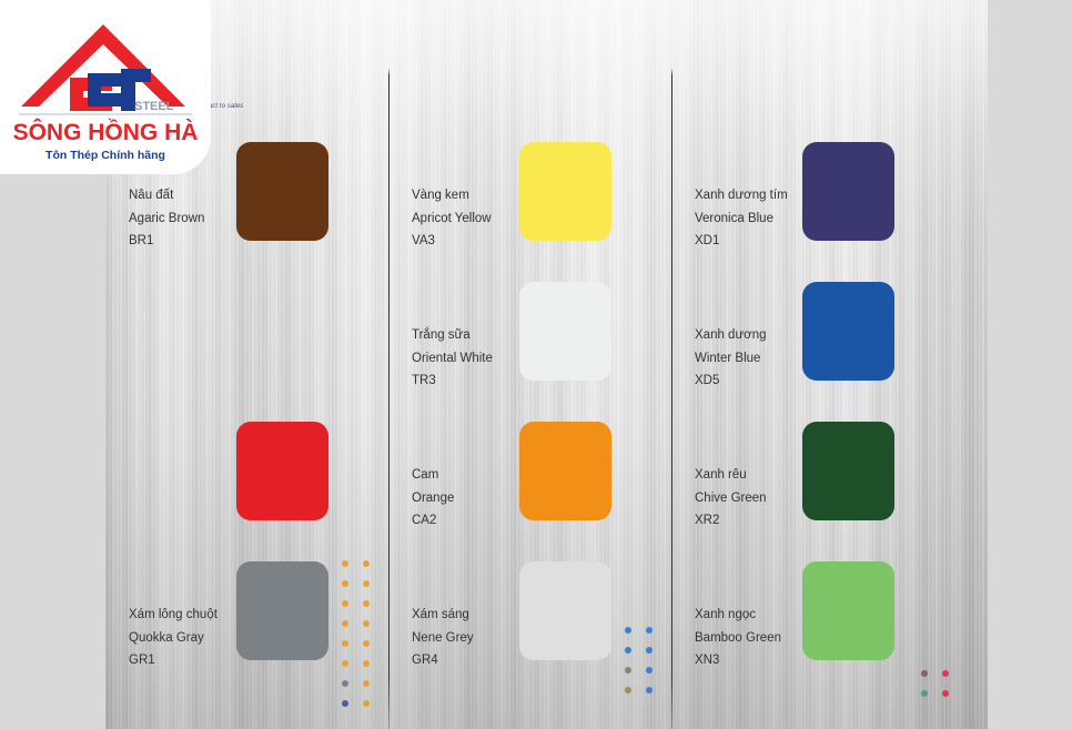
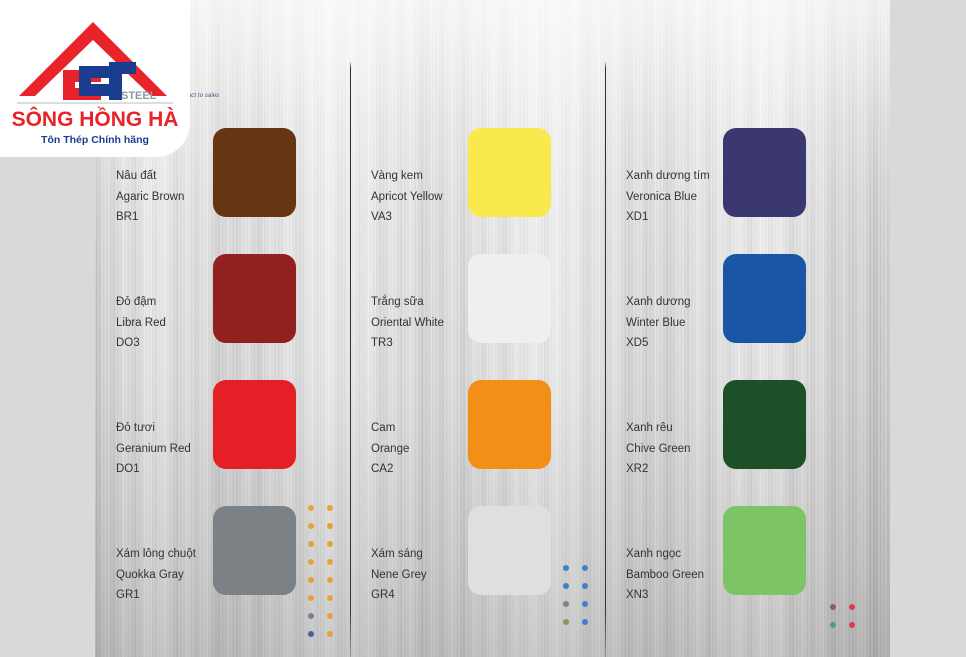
  Nâu đất
  Agaric Brown
  BR1
+ Đỏ đậm
+ Libra Red
+ DO3
+ Đỏ tươi
+ Geranium Red
+ DO1
  Xám lông chuột
  Quokka Gray
  GR1
  Vàng kem
  Apricot Yellow
  VA3
  Trắng sữa
  Oriental White
  TR3
  Cam
  Orange
  CA2
  Xám sáng
  Nene Grey
  GR4
  Xanh dương tím
  Veronica Blue
  XD1
  Xanh dương
  Winter Blue
  XD5
  Xanh rêu
  Chive Green
  XR2
  Xanh ngọc
  Bamboo Green
  XN3
  STEEL
  SÔNG HỒNG HÀ
  Tôn Thép Chính hãng
